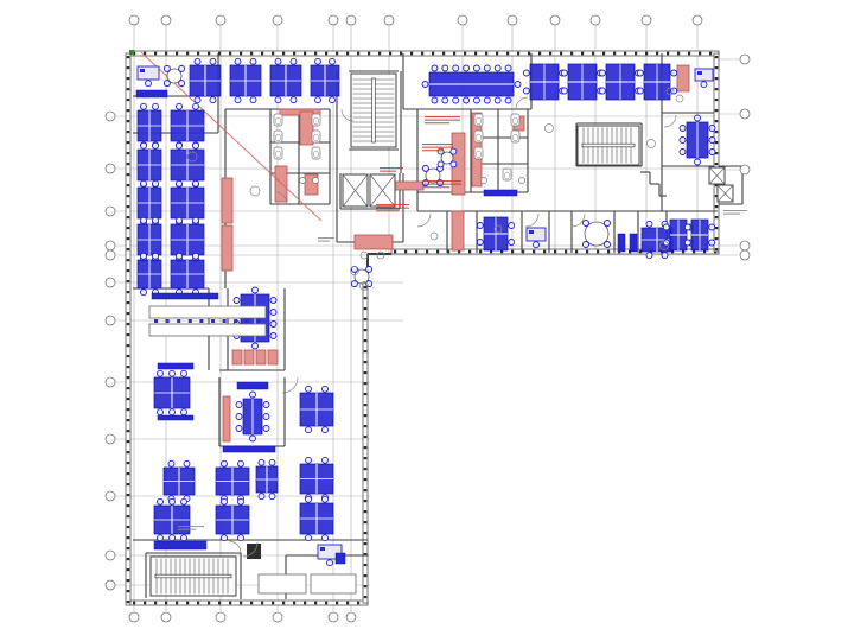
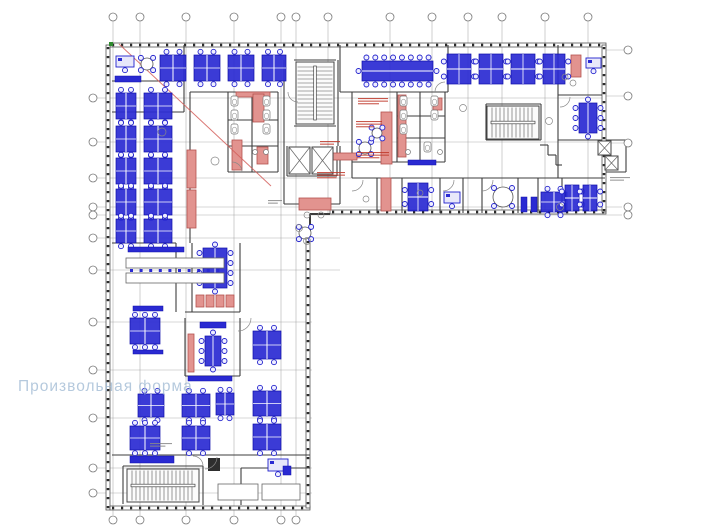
+ Произвольная форма
